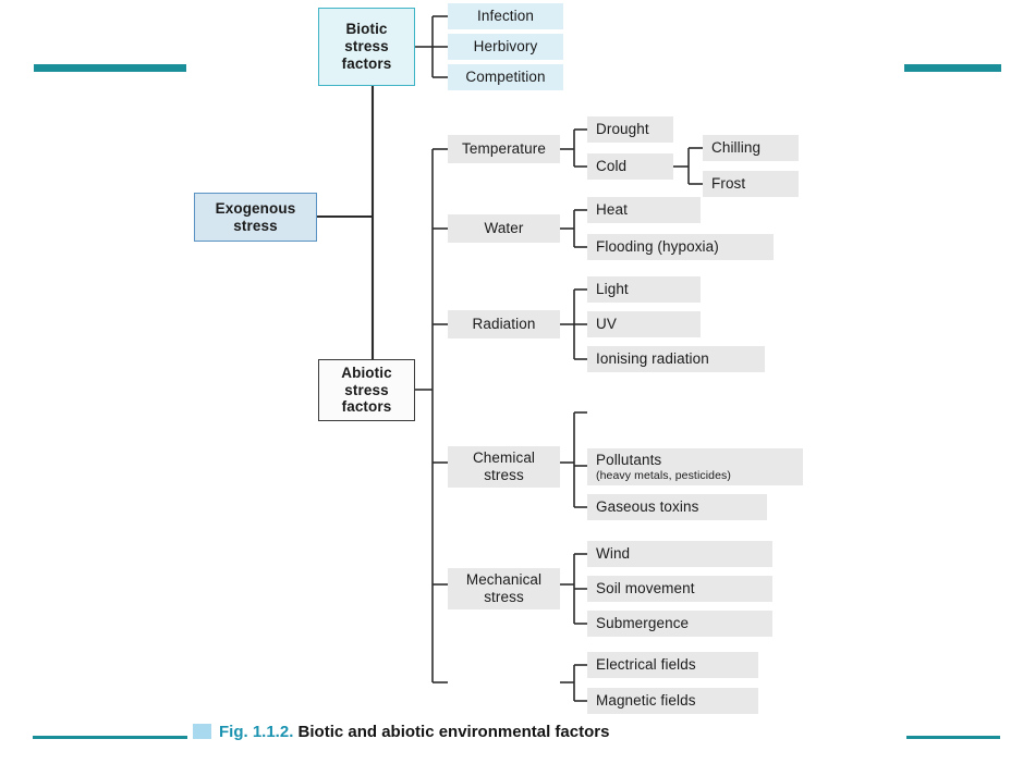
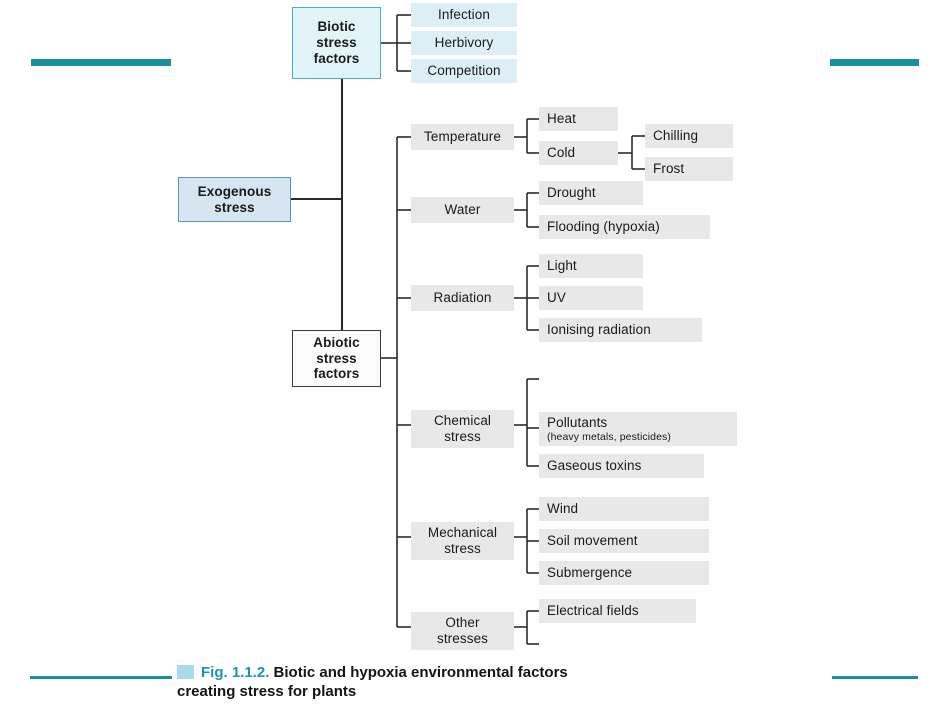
  Exogenous
  stress
  Biotic
  stress
  factors
  Infection
  Herbivory
  Competition
  Abiotic
  stress
  factors
  Temperature
- Drought
+ Heat
  Cold
  Chilling
  Frost
  Water
- Heat
+ Drought
  Flooding (hypoxia)
  Radiation
  Light
  UV
  Ionising radiation
  Chemical
  stress
  Pollutants
  (heavy metals, pesticides)
  Gaseous toxins
  Mechanical
  stress
  Wind
  Soil movement
  Submergence
+ Other
+ stresses
  Electrical fields
- Magnetic fields
- Fig. 1.1.2. Biotic and abiotic environmental factors
+ Fig. 1.1.2. Biotic and hypoxia environmental factors
+ creating stress for plants
